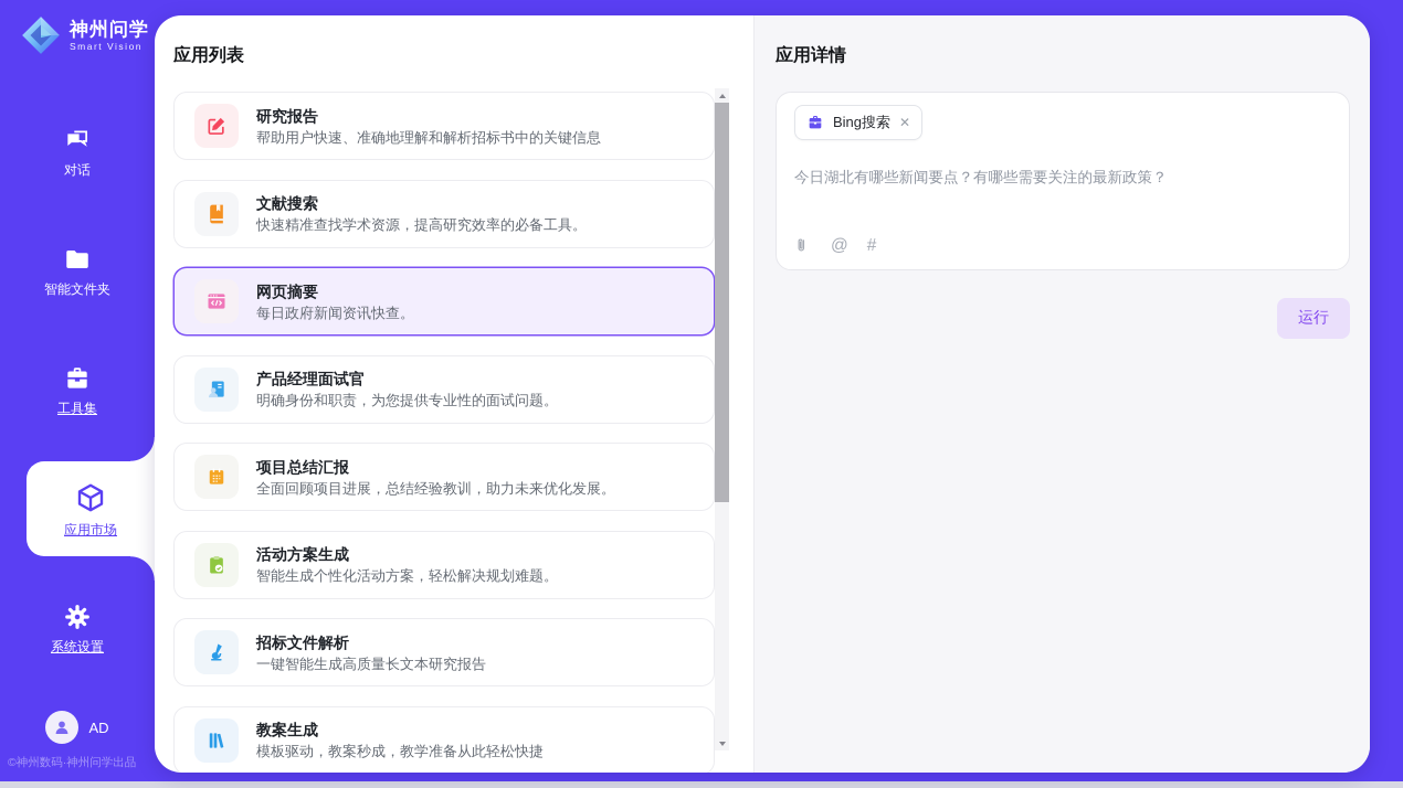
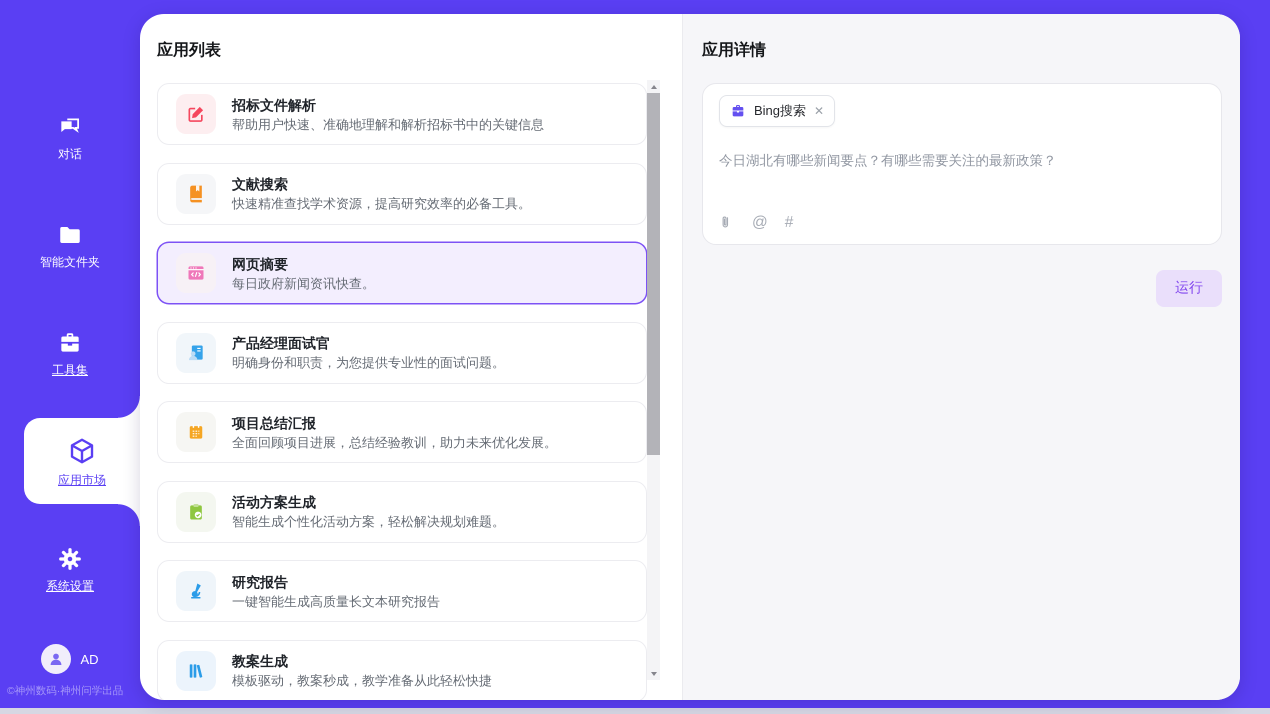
- 神州问学
- Smart Vision
  对话
  智能文件夹
  工具集
  应用市场
  系统设置
  AD
  ©神州数码·神州问学出品
  应用列表
- 研究报告
+ 招标文件解析
  帮助用户快速、准确地理解和解析招标书中的关键信息
  文献搜索
  快速精准查找学术资源，提高研究效率的必备工具。
  网页摘要
  每日政府新闻资讯快查。
  产品经理面试官
  明确身份和职责，为您提供专业性的面试问题。
  项目总结汇报
  全面回顾项目进展，总结经验教训，助力未来优化发展。
  活动方案生成
  智能生成个性化活动方案，轻松解决规划难题。
- 招标文件解析
+ 研究报告
  一键智能生成高质量长文本研究报告
  教案生成
  模板驱动，教案秒成，教学准备从此轻松快捷
  应用详情
  Bing搜索
  ✕
  今日湖北有哪些新闻要点？有哪些需要关注的最新政策？
  @
  #
  运行
